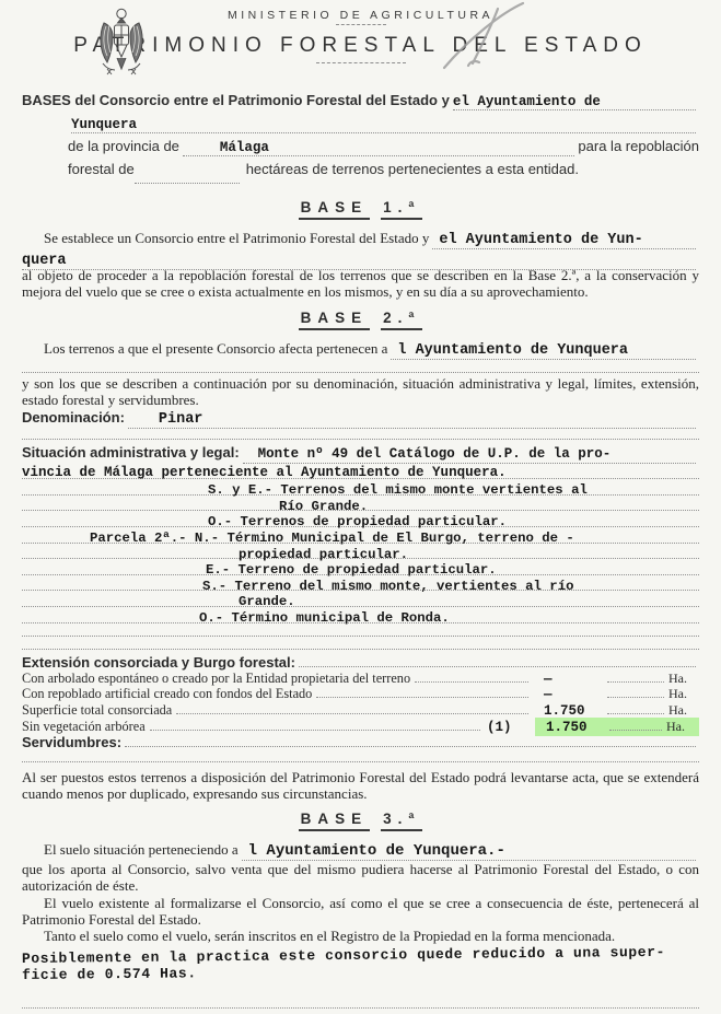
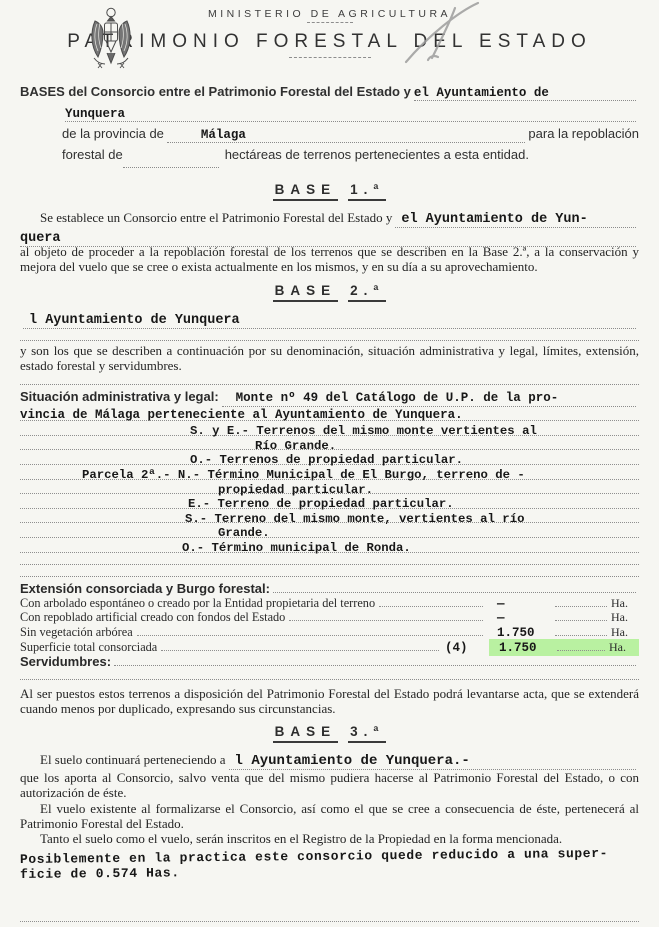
  MINISTERIO DE AGRICULTURA
  PIMONIO FORESTAL DEL ESTADO
  BASES del Consorcio entre el Patrimonio Forestal del Estado y
  el Ayuntamiento de
  Yunquera
  de la provincia de
  Málaga
  para la repoblación
  forestal de
  hectáreas de terrenos pertenecientes a esta entidad.
  BASE
  1.ª
  Se establece un Consorcio entre el Patrimonio Forestal del Estado y
  el Ayuntamiento de Yun-
  quera
  al objeto de proceder a la repoblación forestal de los terrenos que se describen en la Base 2.ª, a la conservación y mejora del vuelo que se cree o exista actualmente en los mismos, y en su día a su aprovechamiento.
  BASE
  2.ª
- Los terrenos a que el presente Consorcio afecta pertenecen a
  l Ayuntamiento de Yunquera
  y son los que se describen a continuación por su denominación, situación administrativa y legal, límites, extensión, estado forestal y servidumbres.
- Denominación:
- Pinar
  Situación administrativa y legal:
  Monte nº 49 del Catálogo de U.P. de la pro-
  vincia de Málaga perteneciente al Ayuntamiento de Yunquera.
  S. y E.- Terrenos del mismo monte vertientes al
  Río Grande.
  O.- Terrenos de propiedad particular.
  Parcela 2ª.- N.- Término Municipal de El Burgo, terreno de -
  propiedad particular.
  E.- Terreno de propiedad particular.
  S.- Terreno del mismo monte, vertientes al río
  Grande.
  O.- Término municipal de Ronda.
  Extensión consorciada y Burgo forestal:
  Con arbolado espontáneo o creado por la Entidad propietaria del terreno
  —
  Ha.
  Con repoblado artificial creado con fondos del Estado
  —
  Ha.
- Superficie total consorciada
+ Sin vegetación arbórea
  1.750
  Ha.
- Sin vegetación arbórea
+ Superficie total consorciada
- (1)
+ (4)
  1.750
  Ha.
  Servidumbres:
  Al ser puestos estos terrenos a disposición del Patrimonio Forestal del Estado podrá levantarse acta, que se extenderá cuando menos por duplicado, expresando sus circunstancias.
  BASE
  3.ª
- El suelo situación perteneciendo a
+ El suelo continuará perteneciendo a
  l Ayuntamiento de Yunquera.-
  que los aporta al Consorcio, salvo venta que del mismo pudiera hacerse al Patrimonio Forestal del Estado, o con autorización de éste.
  El vuelo existente al formalizarse el Consorcio, así como el que se cree a consecuencia de éste, pertenecerá al Patrimonio Forestal del Estado.
  Tanto el suelo como el vuelo, serán inscritos en el Registro de la Propiedad en la forma mencionada.
  Posiblemente en la practica este consorcio quede reducido a una super-
  ficie de 0.574 Has.
